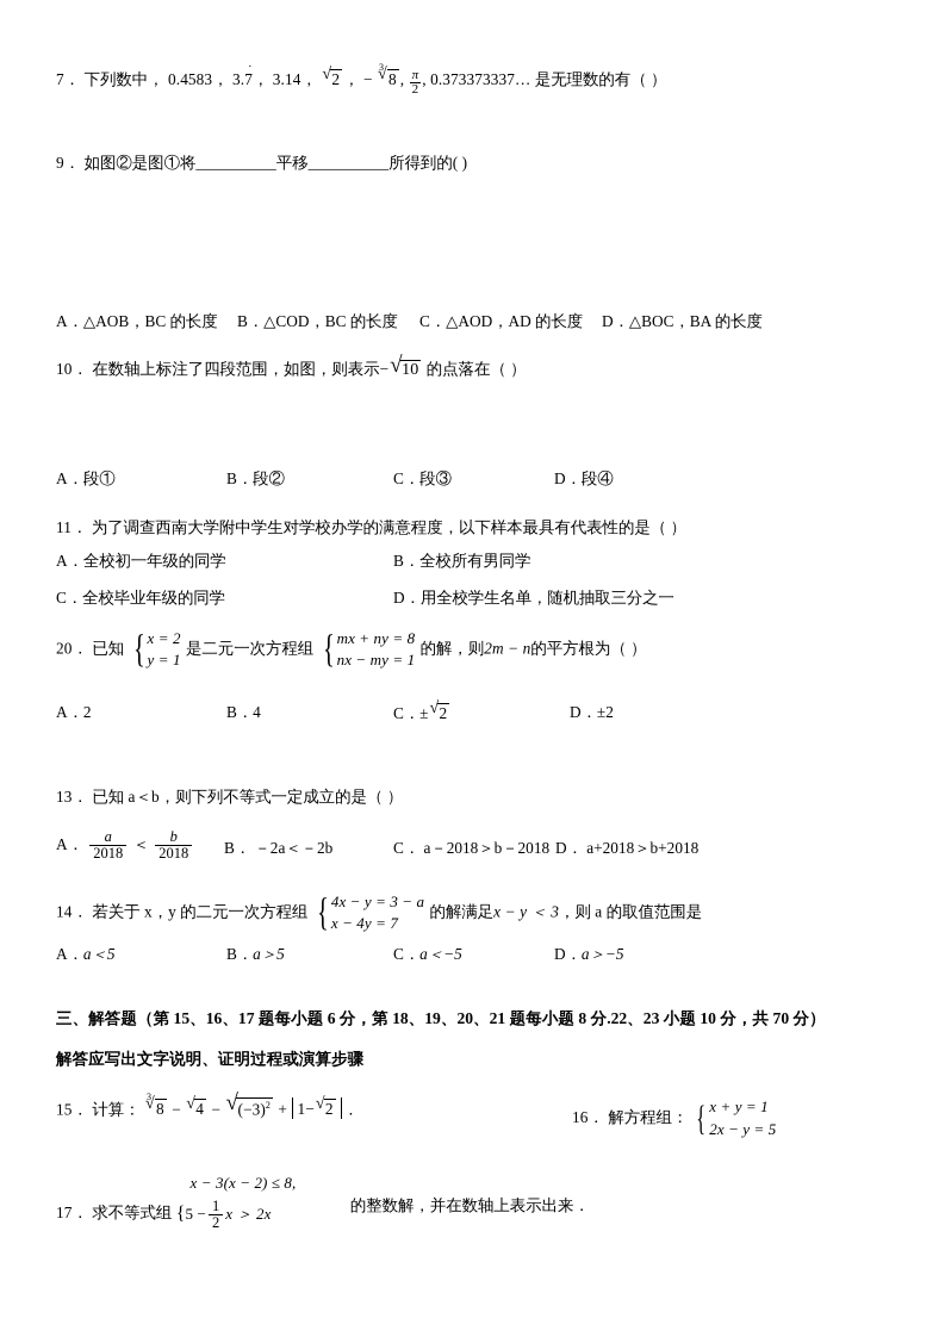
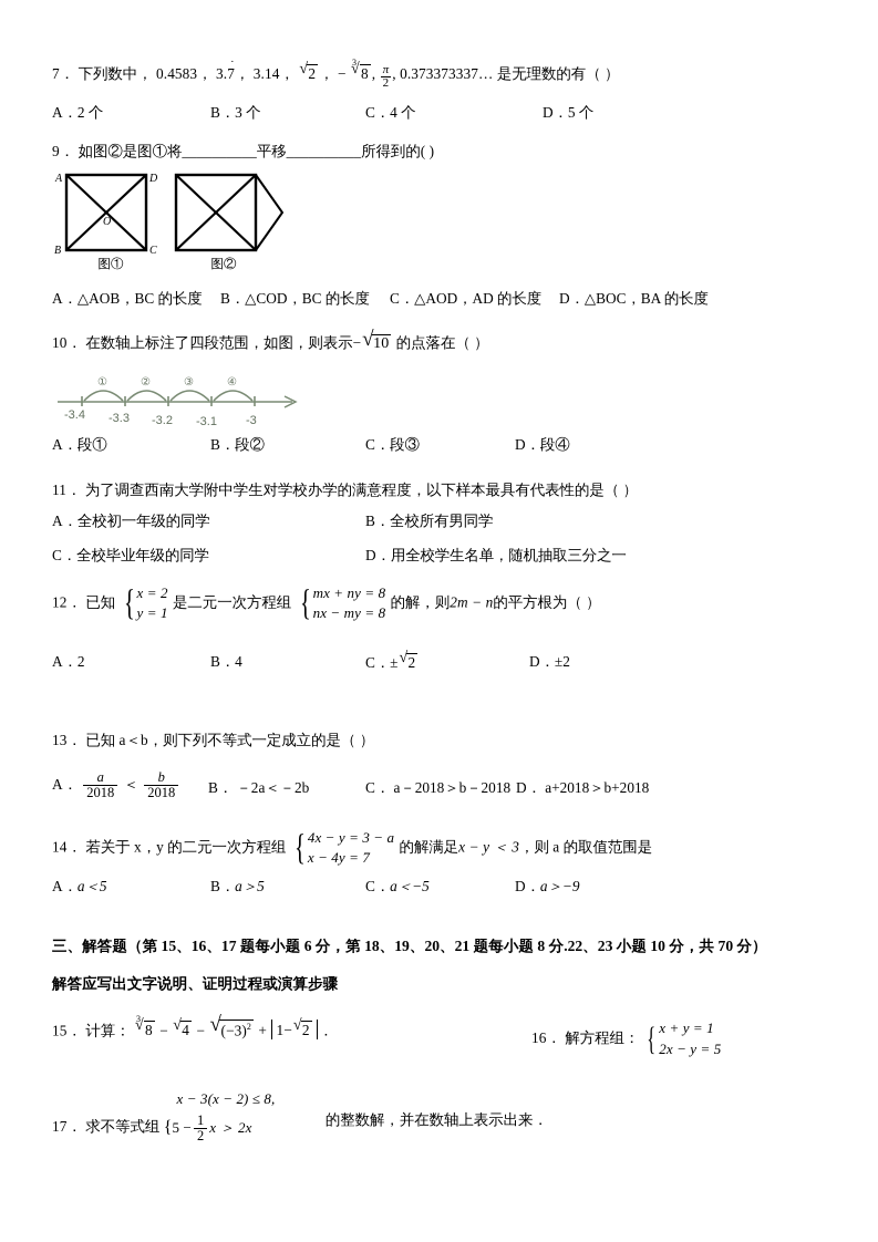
  7． 下列数中， 0.4583， 3.7
  ˙
  ， 3.14， 2 ， −
  3
  8 ,
  π
  2
  , 0.373373337… 是无理数的有（ ）
+ A．2 个
+ B．3 个
+ C．4 个
+ D．5 个
  9． 如图②是图①将__________平移__________所得到的( )
+ A
+ D
+ B
+ C
+ O
+ 图①
+ 图②
  A．△AOB，BC 的长度
  B．△COD，BC 的长度
  C．△AOD，AD 的长度
  D．△BOC，BA 的长度
  10． 在数轴上标注了四段范围，如图，则表示− 10 的点落在（ ）
+ ①
+ ②
+ ③
+ ④
+ -3.4
+ -3.3
+ -3.2
+ -3.1
+ -3
  A．段①
  B．段②
  C．段③
  D．段④
  11． 为了调查西南大学附中学生对学校办学的满意程度，以下样本最具有代表性的是（ ）
  A．全校初一年级的同学
  B．全校所有男同学
  C．全校毕业年级的同学
  D．用全校学生名单，随机抽取三分之一
- 20． 已知
+ 12． 已知
  {
  x = 2
  y = 1
  是二元一次方程组
  {
  mx + ny = 8
- nx − my = 1
+ nx − my = 8
  的解，则2m − n的平方根为（ ）
  A．2
  B．4
  C．± 2
  D．±2
  13． 已知 a＜b，则下列不等式一定成立的是（ ）
  A．
  a
  2018
  ＜
  b
  2018
  B． －2a＜－2b
  C． a－2018＞b－2018
  D． a+2018＞b+2018
  14． 若关于 x，y 的二元一次方程组
  {
  4x − y = 3 − a
  x − 4y = 7
  的解满足x − y ＜ 3，则 a 的取值范围是
  A．a＜5
  B．a＞5
  C．a＜−5
- D．a＞−5
+ D．a＞−9
  三、解答题（第 15、16、17 题每小题 6 分，第 18、19、20、21 题每小题 8 分.22、23 小题 10 分，共 70 分）
  解答应写出文字说明、证明过程或演算步骤
  15． 计算：
  3
  8 − 4 − (−3)2 + 1− 2 ．
  16． 解方程组：
  {
  x + y = 1
  2x − y = 5
  17． 求不等式组
  {
  x − 3(x − 2) ≤ 8,
  5 −
  1
  2
  x ＞ 2x
  的整数解，并在数轴上表示出来．
